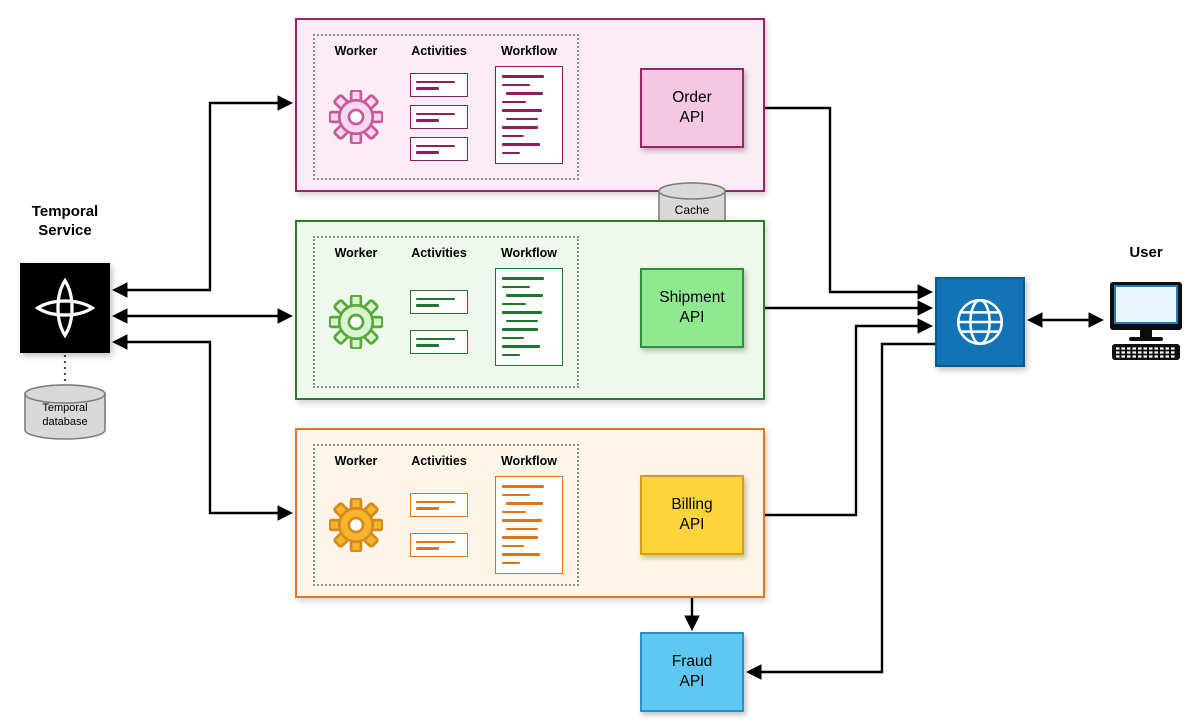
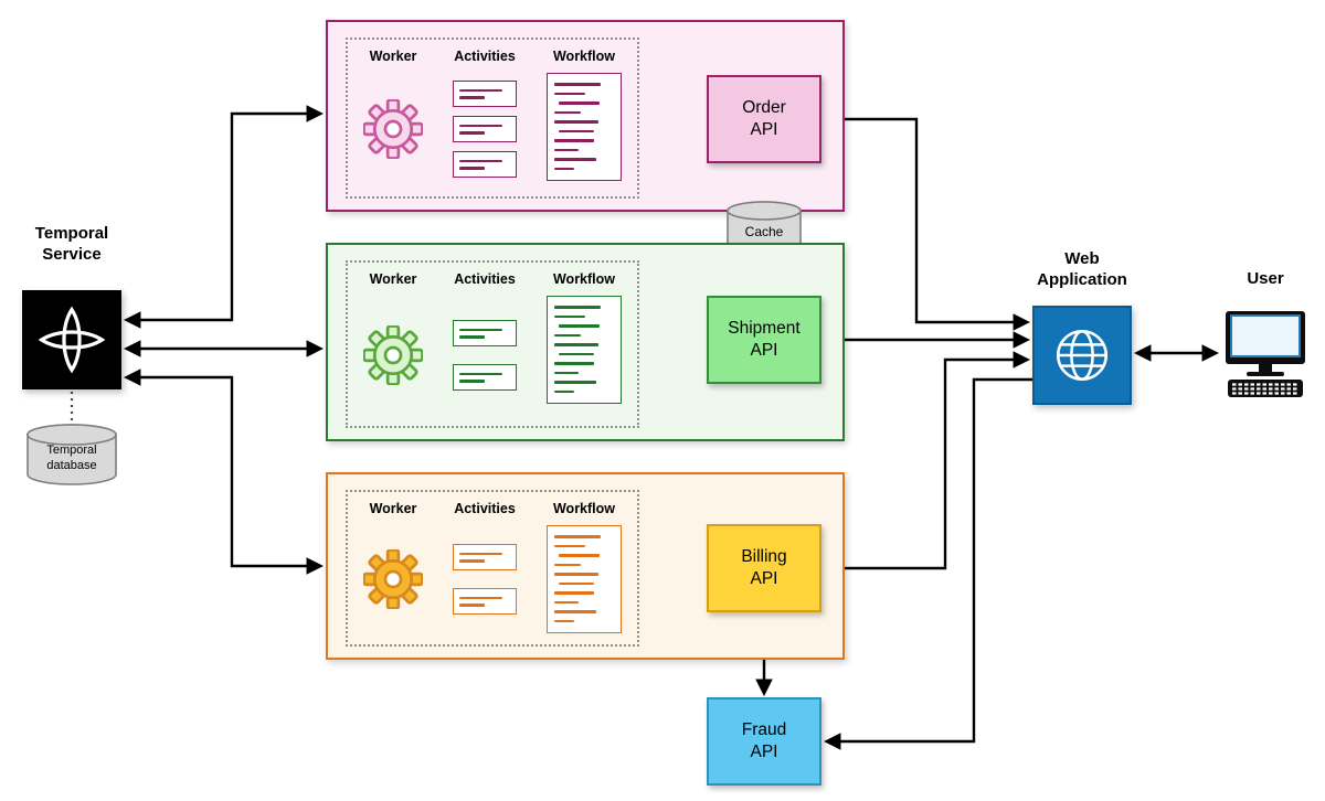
  Temporal
  Service
  Temporal
  database
  Worker
  Activities
  Workflow
  Order
  API
  Cache
  Worker
  Activities
  Workflow
  Shipment
  API
  Worker
  Activities
  Workflow
  Billing
  API
  Fraud
  API
+ Web
+ Application
  User
